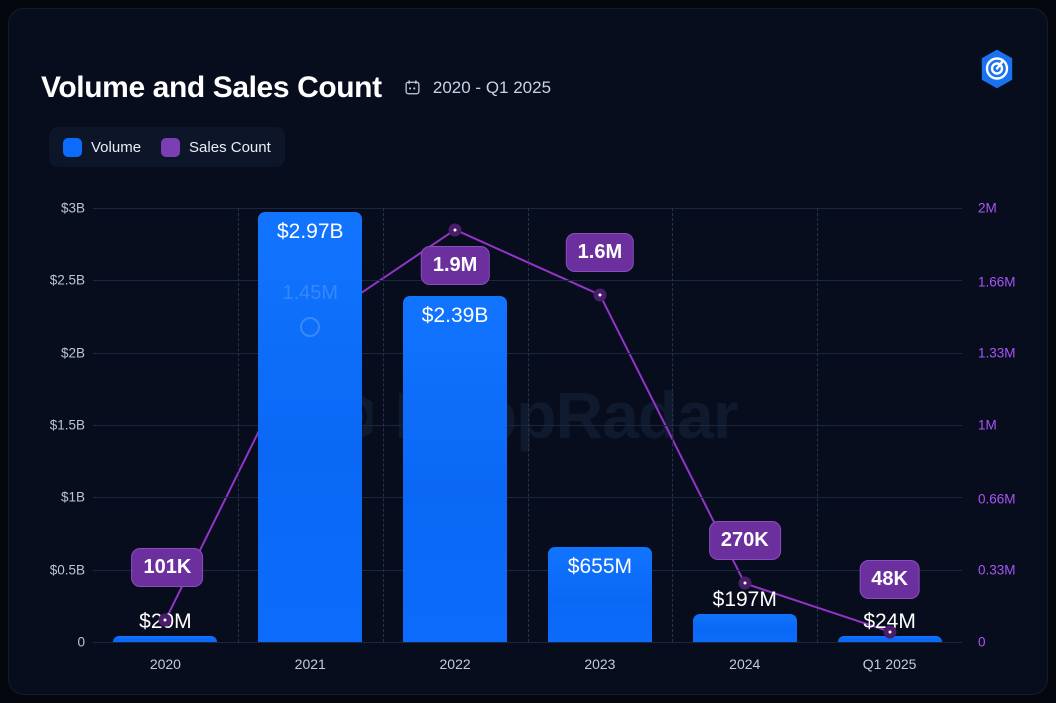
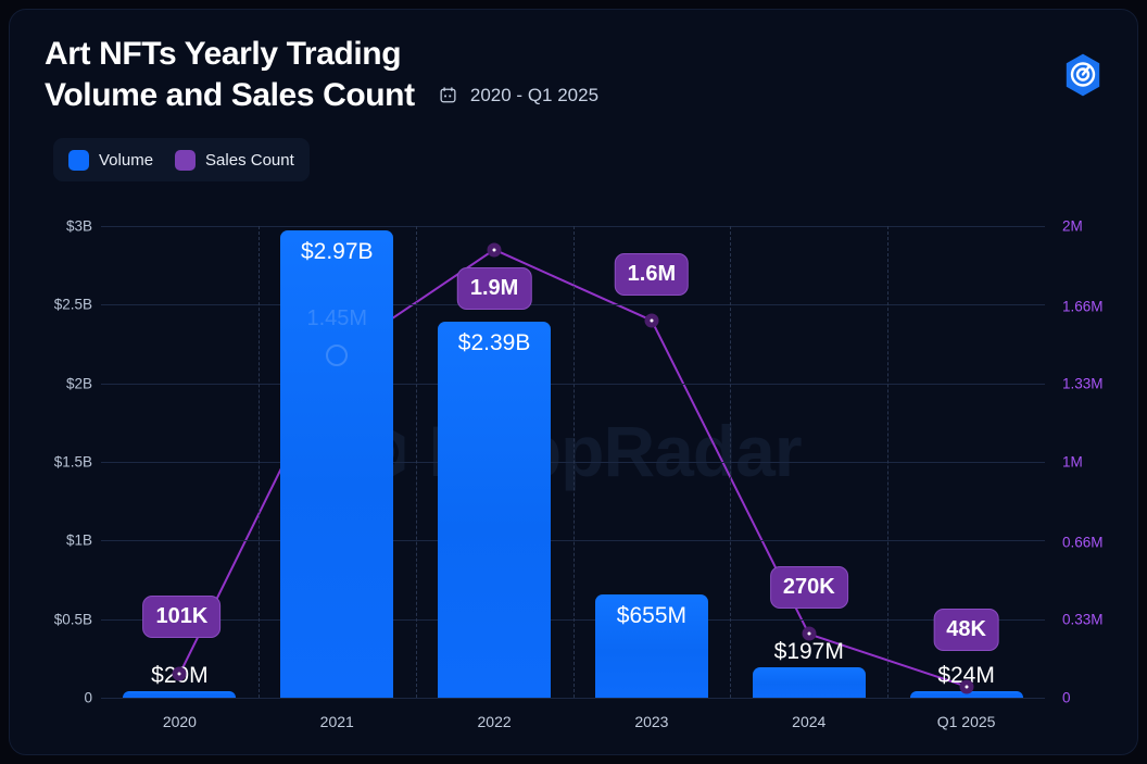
+ Art NFTs Yearly Trading
  Volume and Sales Count 2020 - Q1 2025
  Volume
  Sales Count
  0
  0
  $0.5B
  0.33M
  $1B
  0.66M
  $1.5B
  1M
  $2B
  1.33M
  $2.5B
  1.66M
  $3B
  2M
  $2M
  2020
  $2.97B
  2021
  $2.39B
  2022
  $655M
  2023
  $197M
  2024
  $24M
  Q1 2025
  101K
  1.45M
  1.9M
  1.6M
  270K
  48K
